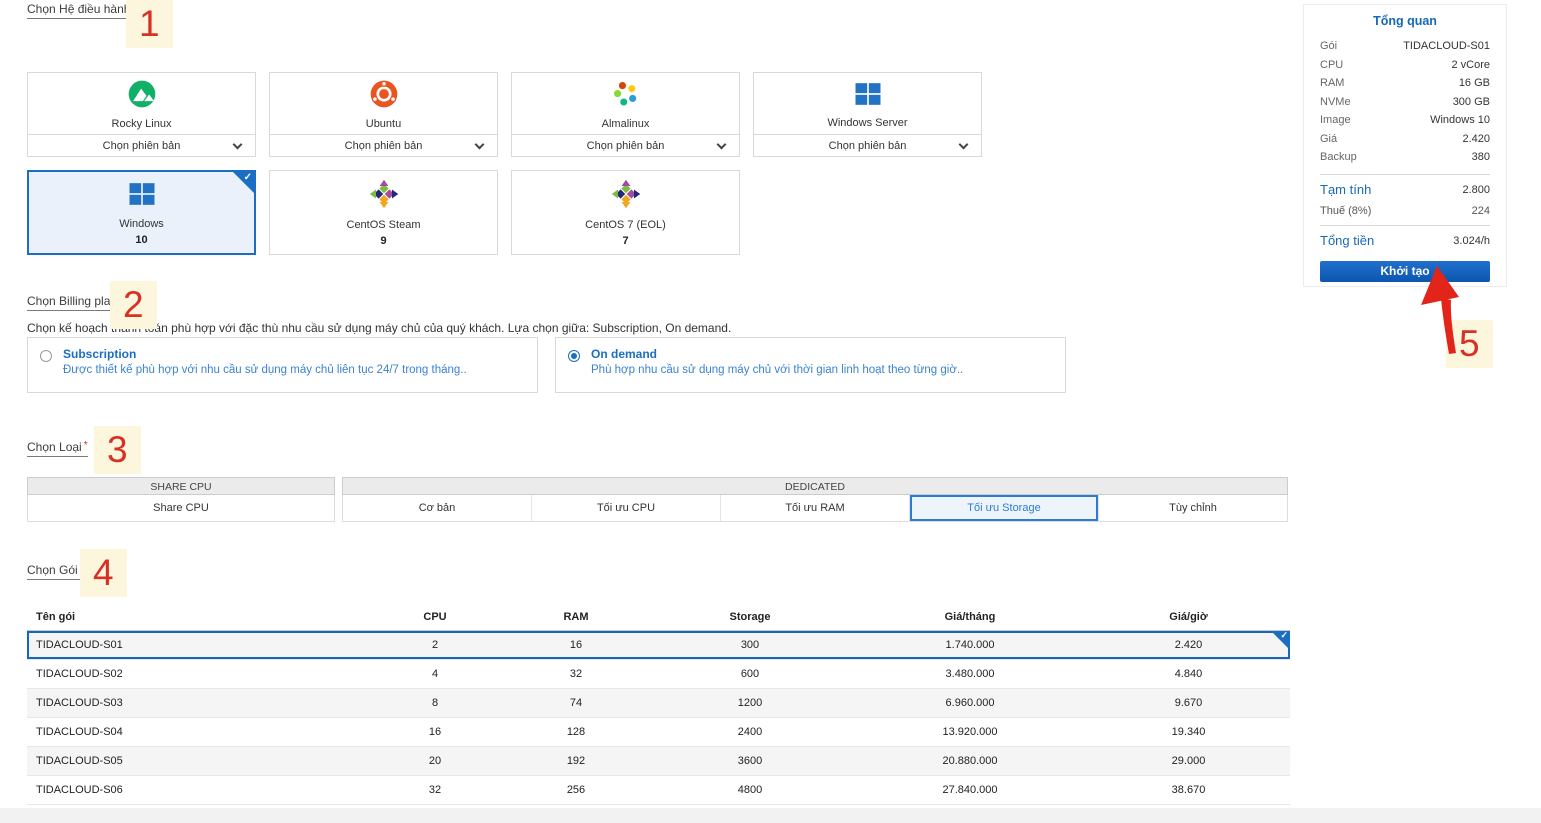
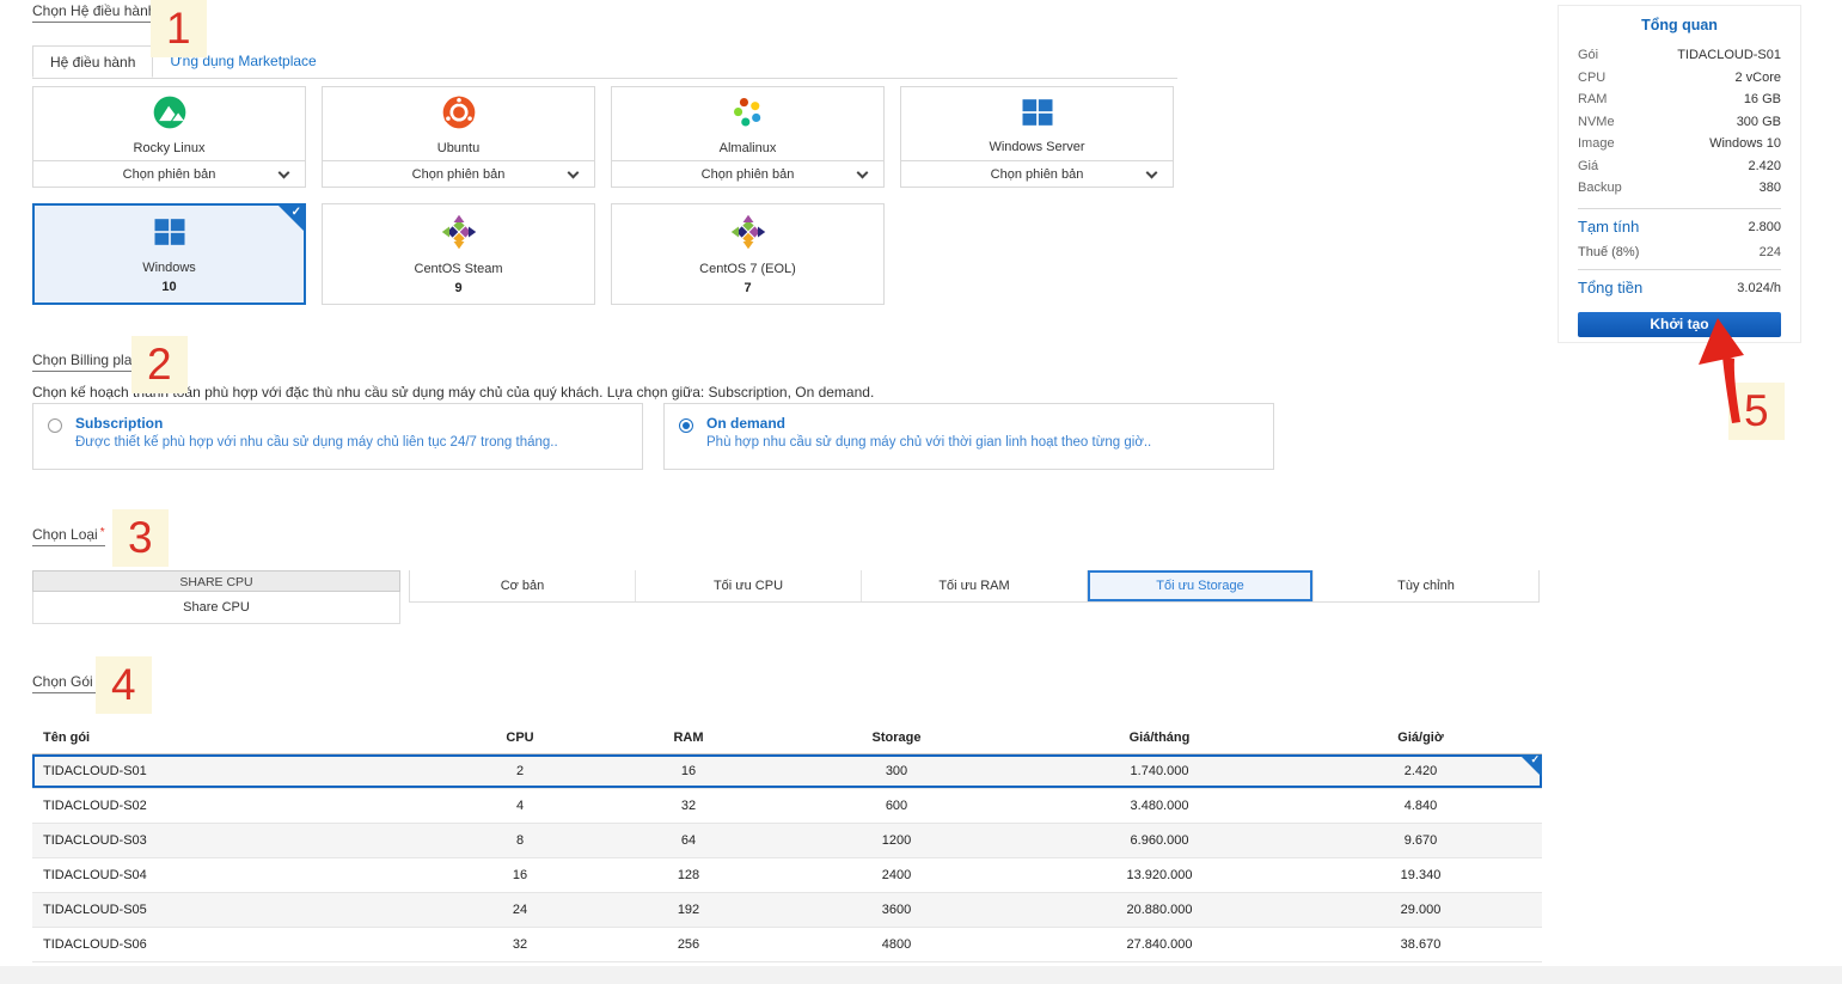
  Chọn Hệ điều hàn
  1
+ Hệ điều hành
+ Ứng dụng Marketplace
  Rocky Linux
  Chọn phiên bản
  Ubuntu
  Chọn phiên bản
  Almalinux
  Chọn phiên bản
  Windows Server
  Chọn phiên bản
  Windows
  10
  ✓
  CentOS Steam
  9
  CentOS 7 (EOL)
  7
  Chọn Billing pla
  2
  Chọn kế hoạchán phù hợp với đặc thù nhu cầu sử dụng máy chủ của quý khách. Lựa chọn giữa: Subscription, On demand.
  Subscription
  Được thiết kế phù hợp với nhu cầu sử dụng máy chủ liên tục 24/7 trong tháng..
  On demand
  Phù hợp nhu cầu sử dụng máy chủ với thời gian linh hoạt theo từng giờ..
  Chọn Loại *
  3
  SHARE CPU
  Share CPU
- DEDICATED
  Cơ bản
  Tối ưu CPU
  Tối ưu RAM
  Tối ưu Storage
  Tùy chỉnh
  Chọn Gói
  4
  Tên gói
  CPU
  RAM
  Storage
  Giá/tháng
  Giá/giờ
  TIDACLOUD-S01
  2
  16
  300
  1.740.000
  2.420
  ✓
  TIDACLOUD-S02
  4
  32
  600
  3.480.000
  4.840
  TIDACLOUD-S03
  8
- 74
+ 64
  1200
  6.960.000
  9.670
  TIDACLOUD-S04
  16
  128
  2400
  13.920.000
  19.340
  TIDACLOUD-S05
- 20
+ 24
  192
  3600
  20.880.000
  29.000
  TIDACLOUD-S06
  32
  256
  4800
  27.840.000
  38.670
  Tổng quan
  Gói
  TIDACLOUD-S01
  CPU
  2 vCore
  RAM
  16 GB
  NVMe
  300 GB
  Image
  Windows 10
  Giá
  2.420
  Backup
  380
  Tạm tính
  2.800
  Thuế (8%)
  224
  Tổng tiền
  3.024/h
  Khởi tạo
  5
